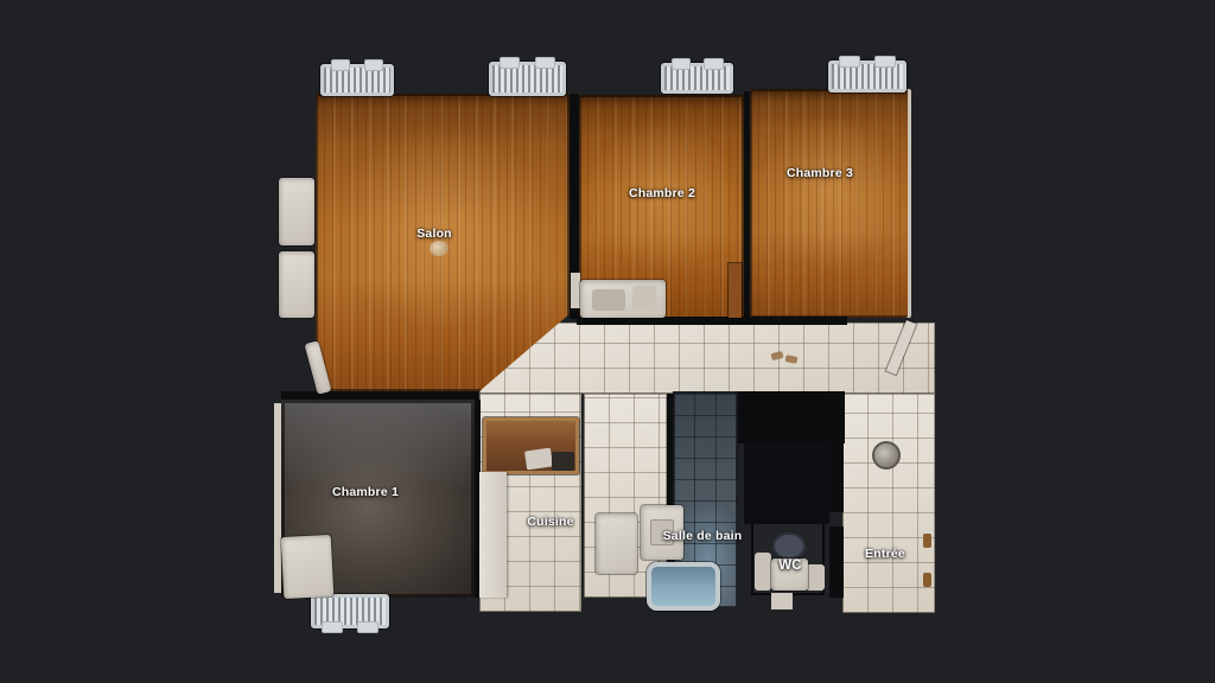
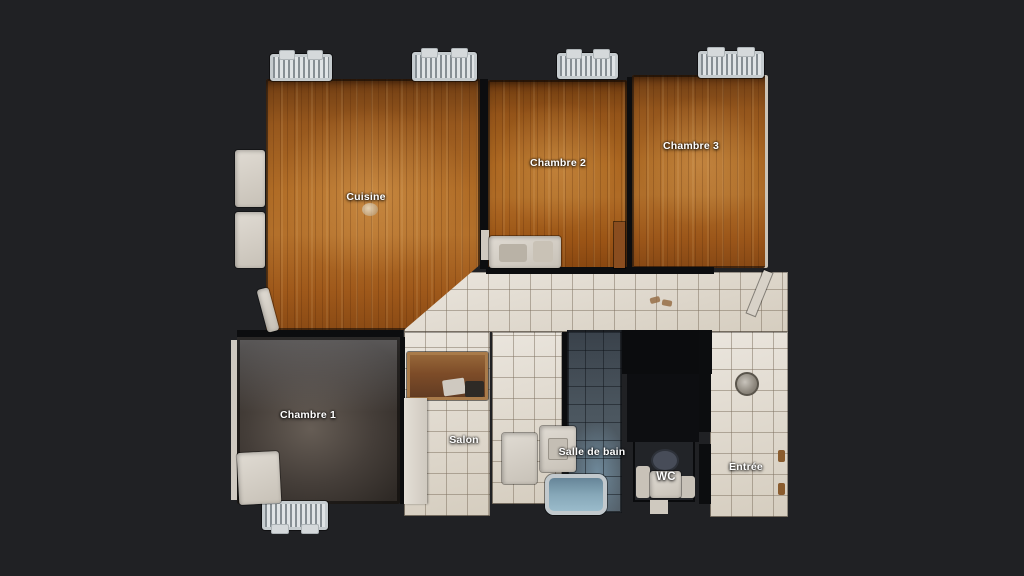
- Salon
+ Cuisine
  Chambre 2
  Chambre 3
  Chambre 1
- Cuisine
+ Salon
  Salle de bain
  WC
  Entrée
